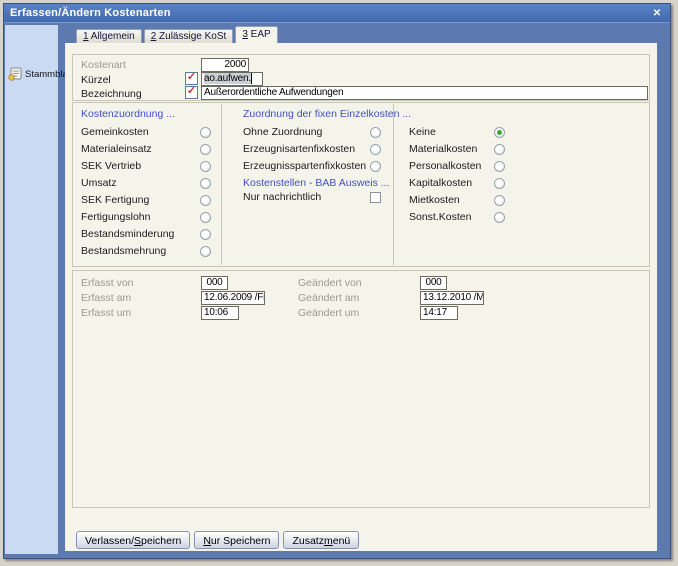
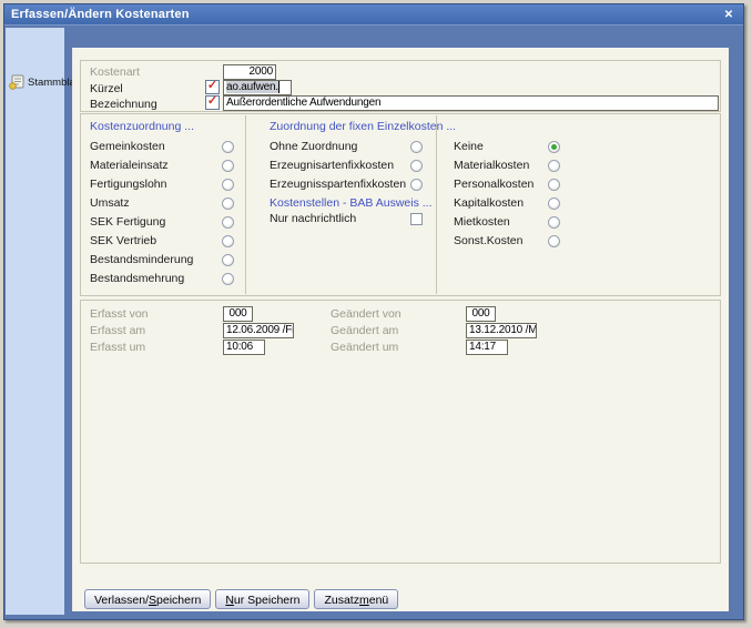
  Erfassen/Ändern Kostenarten
  ✕
  Stammbl
- 1 Allgemein
- 2 Zulässige KoSt
- 3 EAP
  Kostenart
  2000
  Kürzel
  ✓
  ao.aufwen.
  Bezeichnung
  ✓
  Außerordentliche Aufwendungen
  Kostenzuordnung ...
  Gemeinkosten
  Materialeinsatz
- SEK Vertrieb
+ Fertigungslohn
  Umsatz
  SEK Fertigung
- Fertigungslohn
+ SEK Vertrieb
  Bestandsminderung
  Bestandsmehrung
  Zuordnung der fixen Einzelkosten ...
  Ohne Zuordnung
  Erzeugnisartenfixkosten
  Erzeugnisspartenfixkosten
  Kostenstellen - BAB Ausweis ...
  Nur nachrichtlich
  Keine
  Materialkosten
  Personalkosten
  Kapitalkosten
  Mietkosten
  Sonst.Kosten
  Erfasst von
  000
  Erfasst am
  12.06.2009 /Fr
  Erfasst um
  10:06
  Geändert von
  000
  Geändert am
  13.12.2010 /M
  Geändert um
  14:17
  Verlassen/
  S
  peichern
  N
  ur Speichern
  Zusatz
  m
  enü
